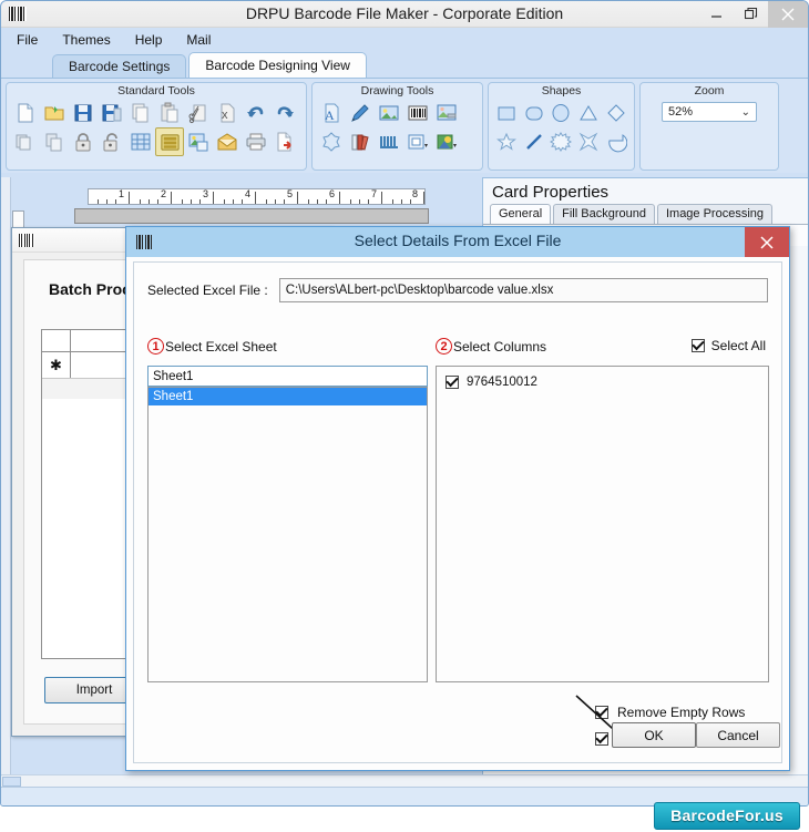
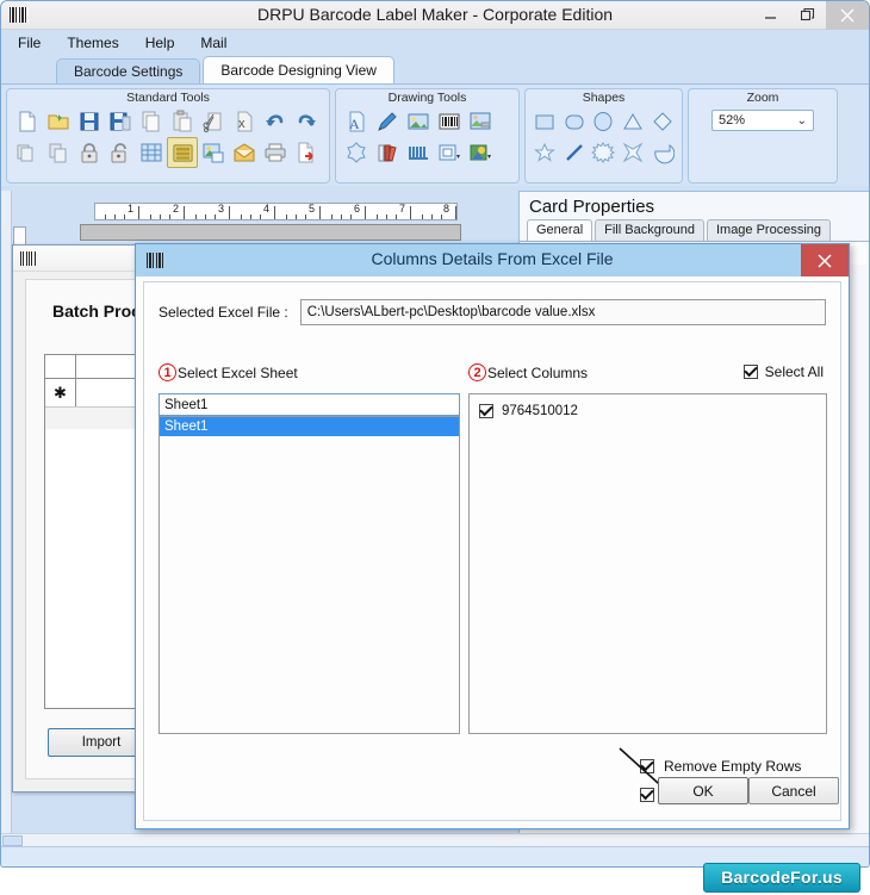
- DRPU Barcode File Maker - Corporate Edition
+ DRPU Barcode Label Maker - Corporate Edition
  File
  Themes
  Help
  Mail
  Barcode Settings
  Barcode Designing View
  Standard Tools
  x
  Drawing Tools
  A
  Shapes
  Zoom
  52%
  ⌄
  1
  2
  3
  4
  5
  6
  7
  8
  Card Properties
  General
  Fill Background
  Image Processing
  Batch Pro
  ✱
  Import
- Select Details From Excel File
+ Columns Details From Excel File
  Selected Excel File :
  C:\Users\ALbert-pc\Desktop\barcode value.xlsx
  1
  Select Excel Sheet
  2
  Select Columns
  Select All
  Sheet1
  Sheet1
  9764510012
  Remove Empty Rows
  OK
  Cancel
  BarcodeFor.us
